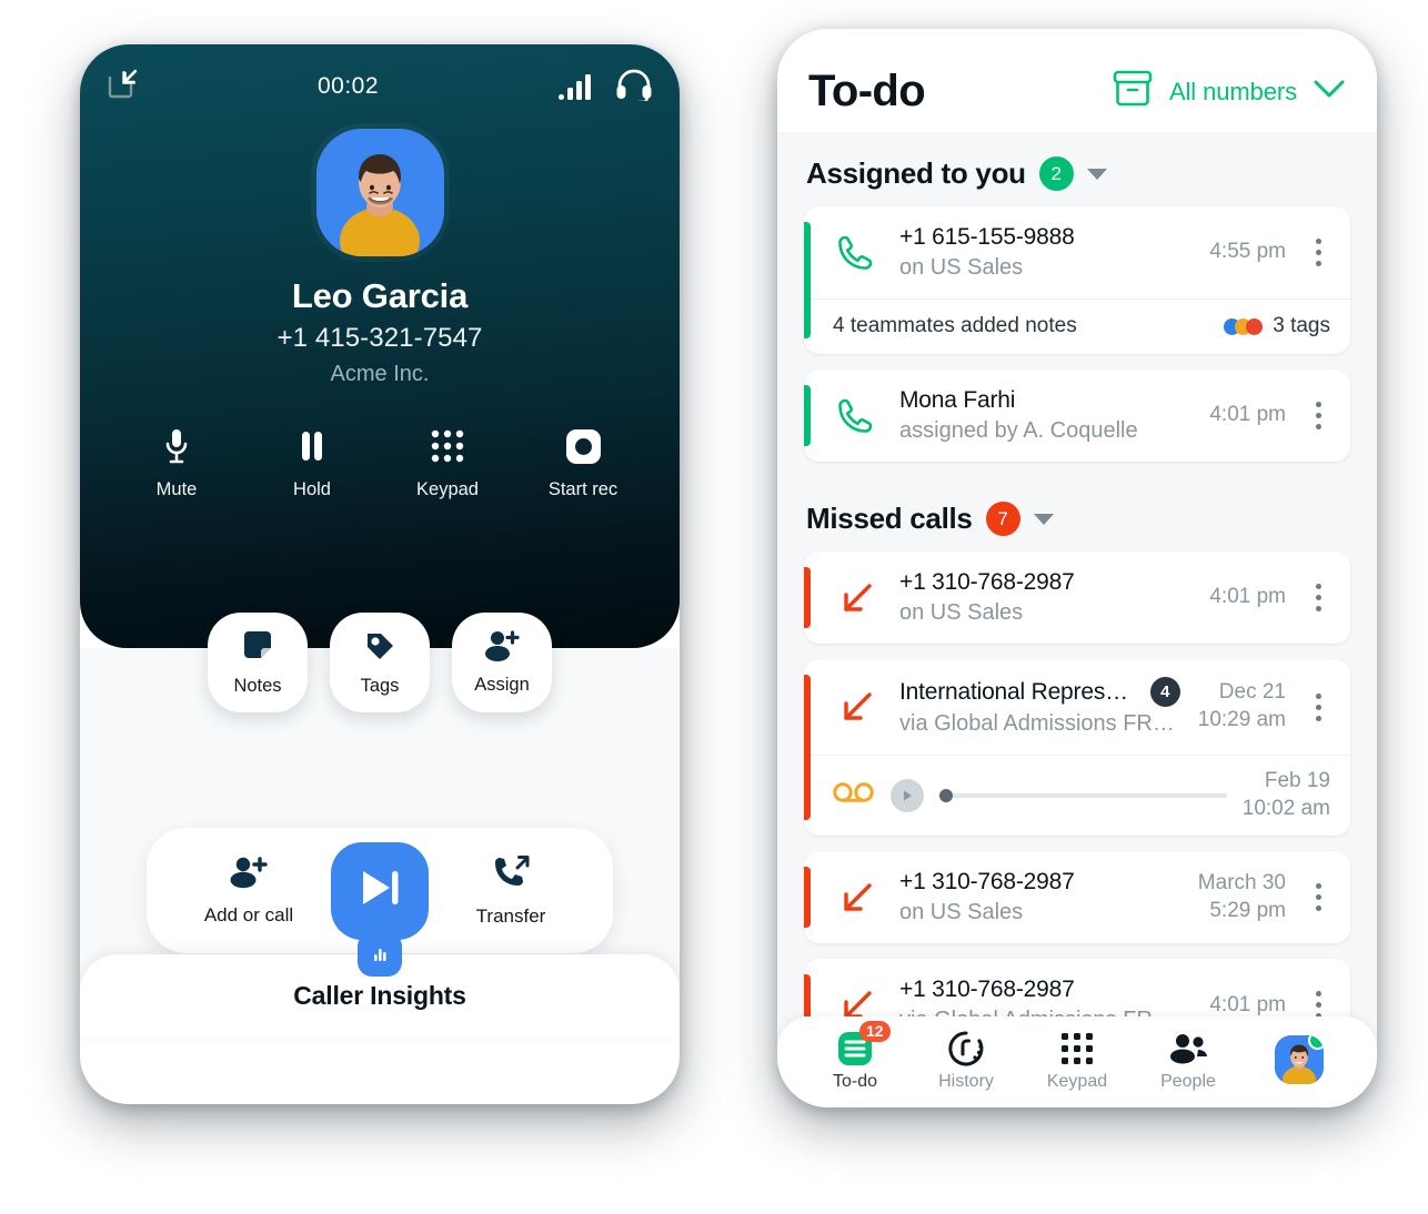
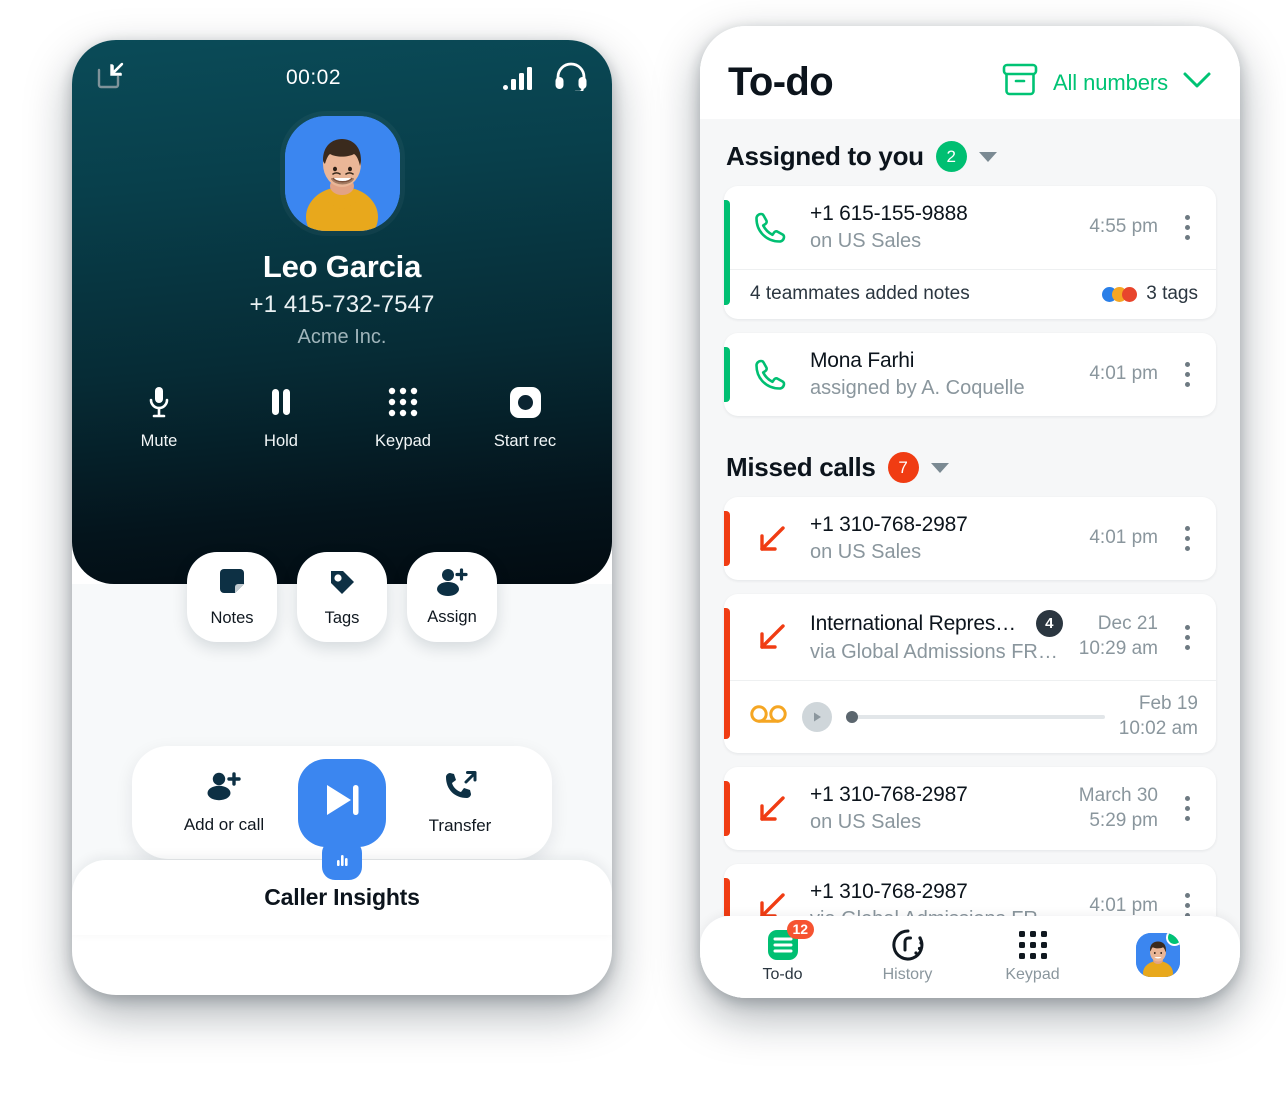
  00:02
  Leo Garcia
- +1 415-321-7547
+ +1 415-732-7547
  Acme Inc.
  Mute
  Hold
  Keypad
  Start rec
  Notes
  Tags
  Assign
  Add or call
  Transfer
  Caller Insights
  To-do
  All numbers
  Assigned to you
  2
  +1 615-155-9888
  on US Sales
  4:55 pm
  4 teammates added notes
  3 tags
  Mona Farhi
  assigned by A. Coquelle
  4:01 pm
  Missed calls
  7
  +1 310-768-2987
  on US Sales
  4:01 pm
  International Represent
  4
  via Global Admissions FR [In
  Dec 21
  10:29 am
  Feb 19
  10:02 am
  +1 310-768-2987
  on US Sales
  March 30
  5:29 pm
  +1 310-768-2987
  4:01 pm
  12
  To-do
  History
  Keypad
- People
